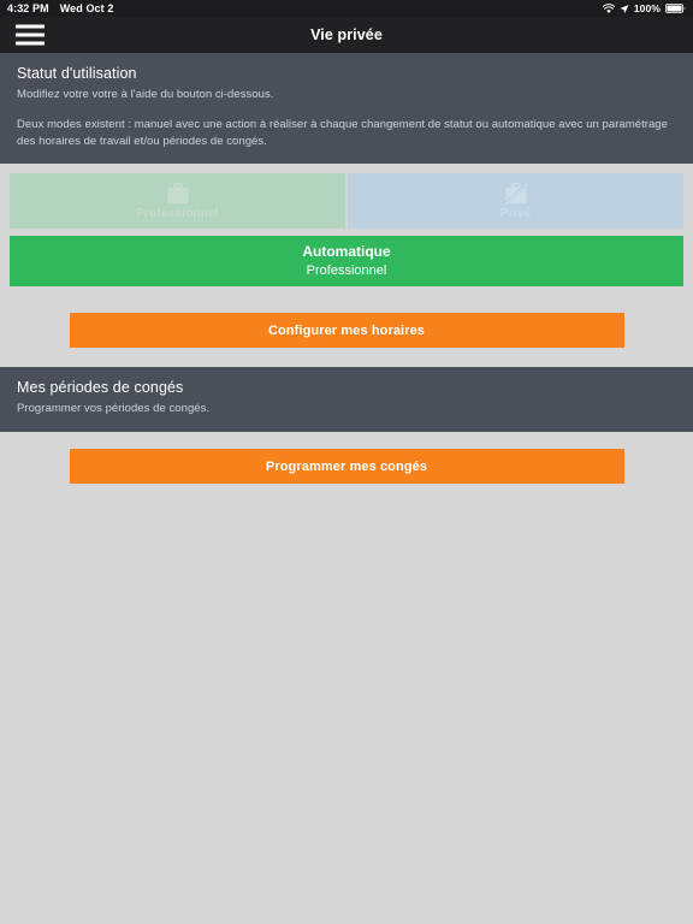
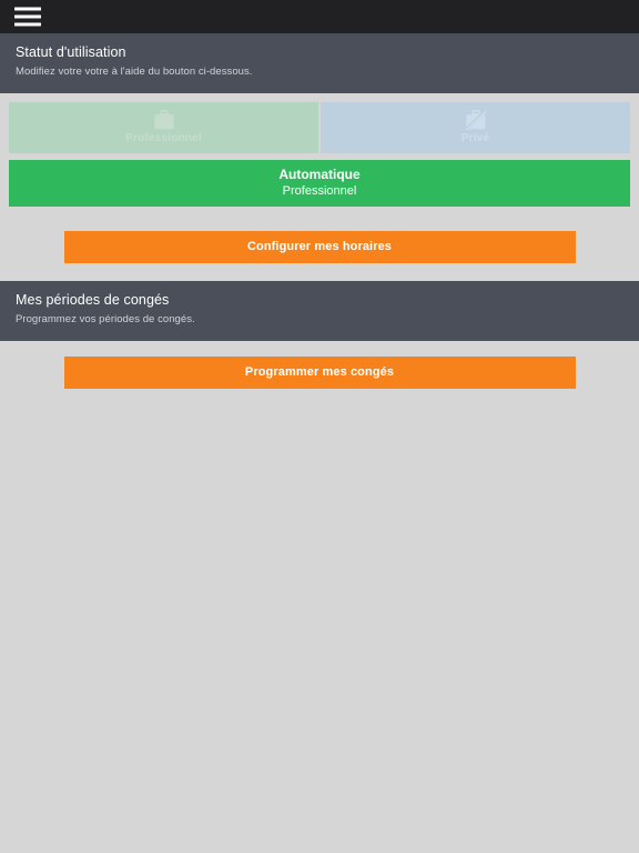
- 4:32 PM
- Wed Oct 2
- 100%
- Vie privée
  Statut d'utilisation
  Modifiez votre votre à l'aide du bouton ci-dessous.
- Deux modes existent : manuel avec une action à réaliser à chaque changement de statut ou automatique avec un paramétrage des horaires de travail et/ou périodes de congés.
  Automatique
  Professionnel
  Configurer mes horaires
  Mes périodes de congés
- Programmer vos périodes de congés.
+ Programmez vos périodes de congés.
  Programmer mes congés
